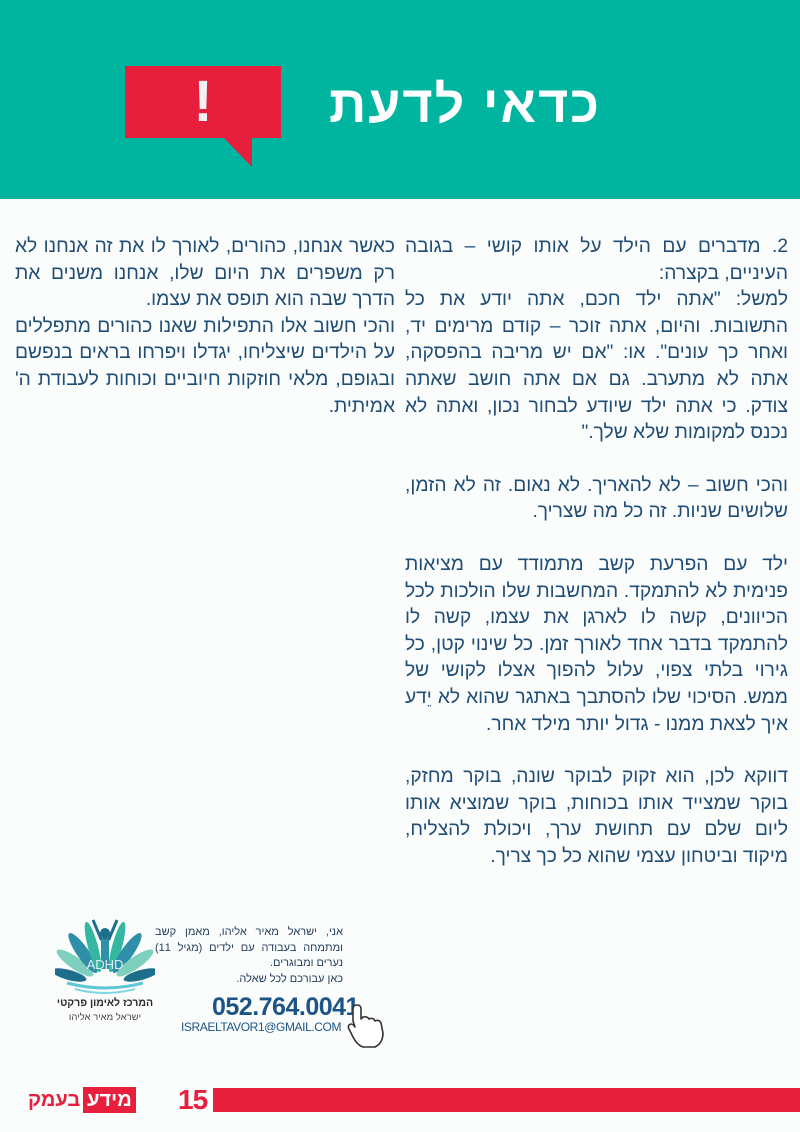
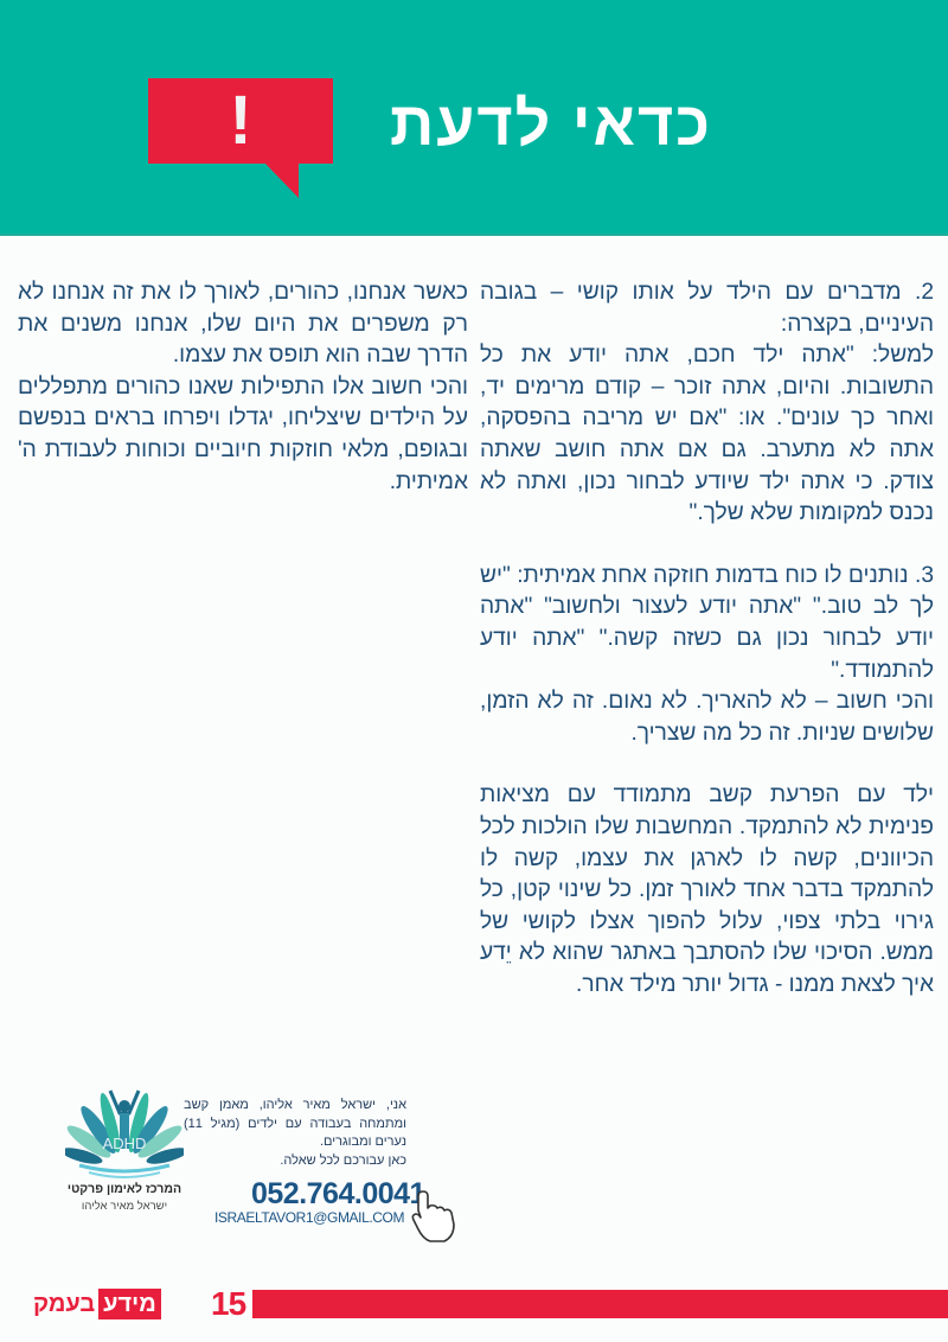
  !
  כדאי לדעת
  2. מדברים עם הילד על אותו קושי – בגובה העיניים, בקצרה:
  למשל: "אתה ילד חכם, אתה יודע את כל התשובות. והיום, אתה זוכר – קודם מרימים יד, ואחר כך עונים". או: "אם יש מריבה בהפסקה, אתה לא מתערב. גם אם אתה חושב שאתה צודק. כי אתה ילד שיודע לבחור נכון, ואתה לא נכנס למקומות שלא שלך."
+ 3. נותנים לו כוח בדמות חוזקה אחת אמיתית: "יש לך לב טוב." "אתה יודע לעצור ולחשוב" "אתה יודע לבחור נכון גם כשזה קשה." "אתה יודע להתמודד."
  והכי חשוב – לא להאריך. לא נאום. זה לא הזמן, שלושים שניות. זה כל מה שצריך.
  ילד עם הפרעת קשב מתמודד עם מציאות פנימית לא להתמקד. המחשבות שלו הולכות לכל הכיוונים, קשה לו לארגן את עצמו, קשה לו להתמקד בדבר אחד לאורך זמן. כל שינוי קטן, כל גירוי בלתי צפוי, עלול להפוך אצלו לקושי של ממש. הסיכוי שלו להסתבך באתגר שהוא לא יֵדע איך לצאת ממנו - גדול יותר מילד אחר.
- דווקא לכן, הוא זקוק לבוקר שונה, בוקר מחזק, בוקר שמצייד אותו בכוחות, בוקר שמוציא אותו ליום שלם עם תחושת ערך, ויכולת להצליח, מיקוד וביטחון עצמי שהוא כל כך צריך.
  כאשר אנחנו, כהורים, לאורך לו את זה אנחנו לא רק משפרים את היום שלו, אנחנו משנים את הדרך שבה הוא תופס את עצמו.
  והכי חשוב אלו התפילות שאנו כהורים מתפללים על הילדים שיצליחו, יגדלו ויפרחו בראים בנפשם ובגופם, מלאי חוזקות חיוביים וכוחות לעבודת ה' אמיתית.
  ADHD
  המרכז לאימון פרקטי
  ישראל מאיר אליהו
  אני, ישראל מאיר אליהו, מאמן קשב ומתמחה בעבודה עם ילדים (מגיל 11) נערים ומבוגרים.
  כאן עבורכם לכל שאלה.
  052.764.0041
  ISRAELTAVOR1@GMAIL.COM
  15
  מידע
  בעמק
